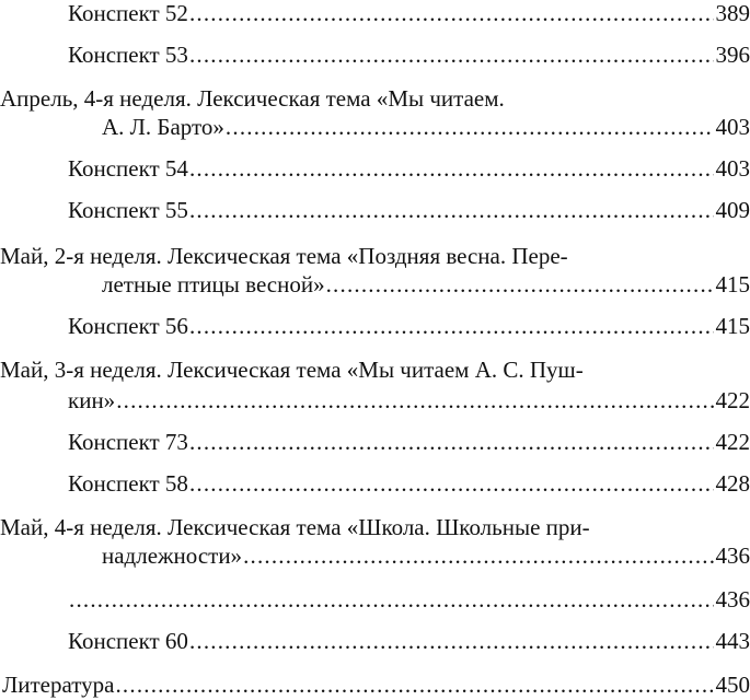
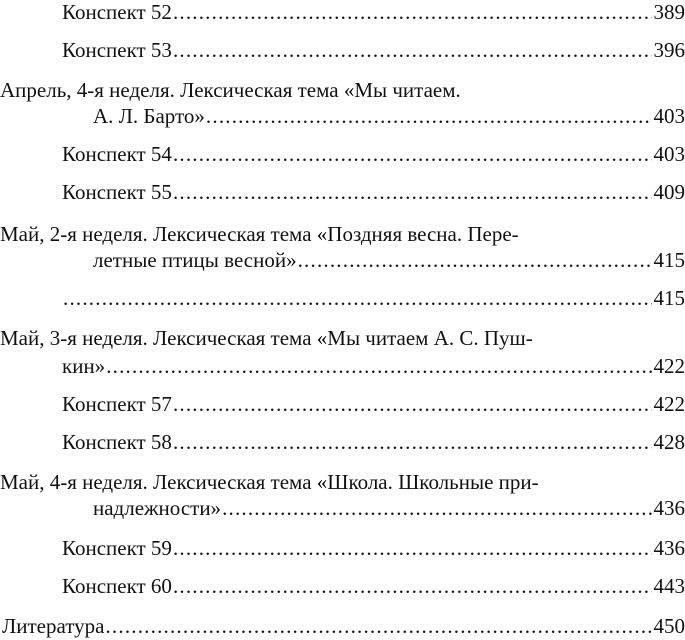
  Конспект 52
  389
  Конспект 53
  396
  Апрель, 4-я неделя. Лексическая тема «Мы читаем.
  А. Л. Барто»
  403
  Конспект 54
  403
  Конспект 55
  409
  Май, 2-я неделя. Лексическая тема «Поздняя весна. Пере-
  летные птицы весной»
  415
- Конспект 56
  415
  Май, 3-я неделя. Лексическая тема «Мы читаем А. С. Пуш-
  кин»
  422
- Конспект 73
+ Конспект 57
  422
  Конспект 58
  428
  Май, 4-я неделя. Лексическая тема «Школа. Школьные при-
  надлежности»
  436
+ Конспект 59
  436
  Конспект 60
  443
  Литература
  450
